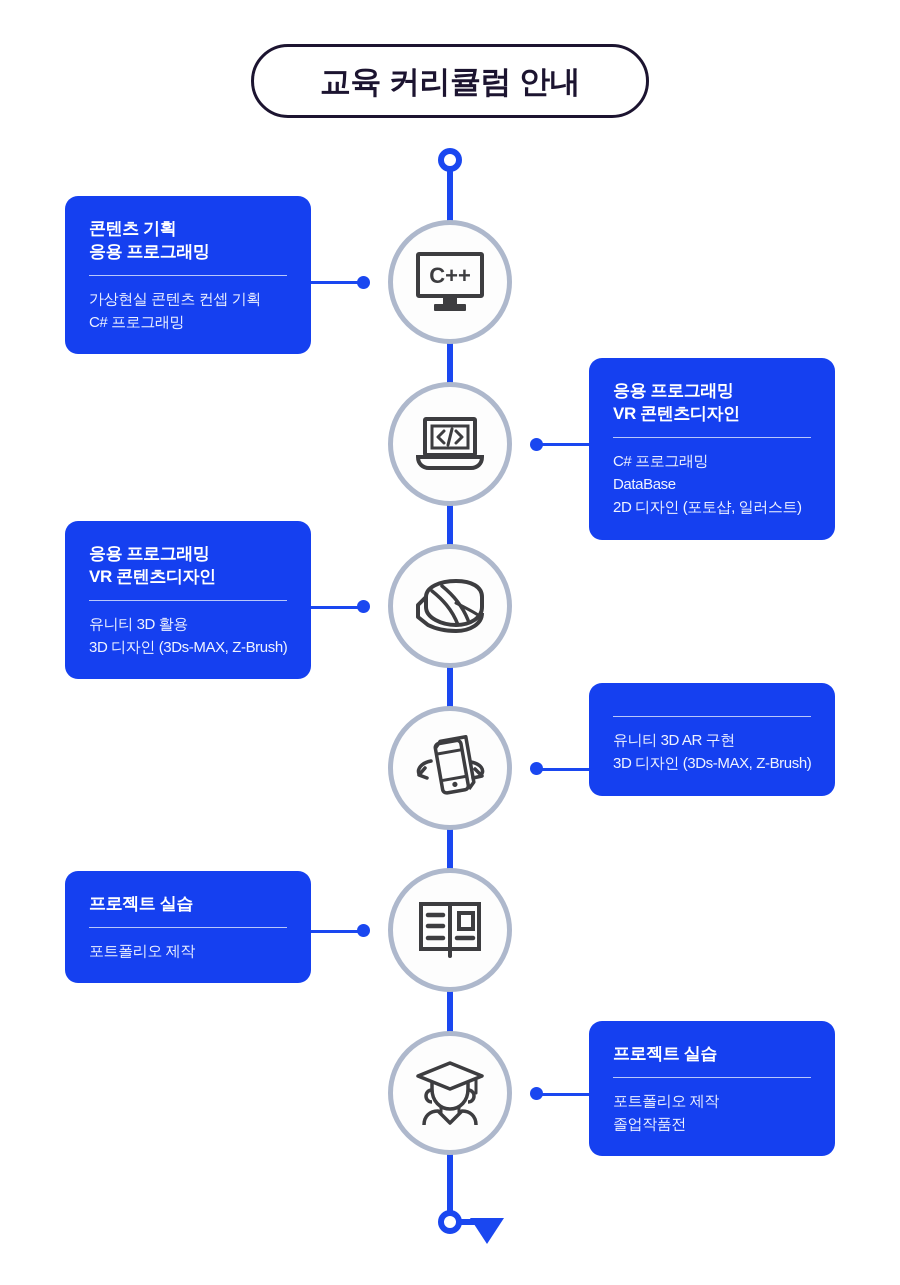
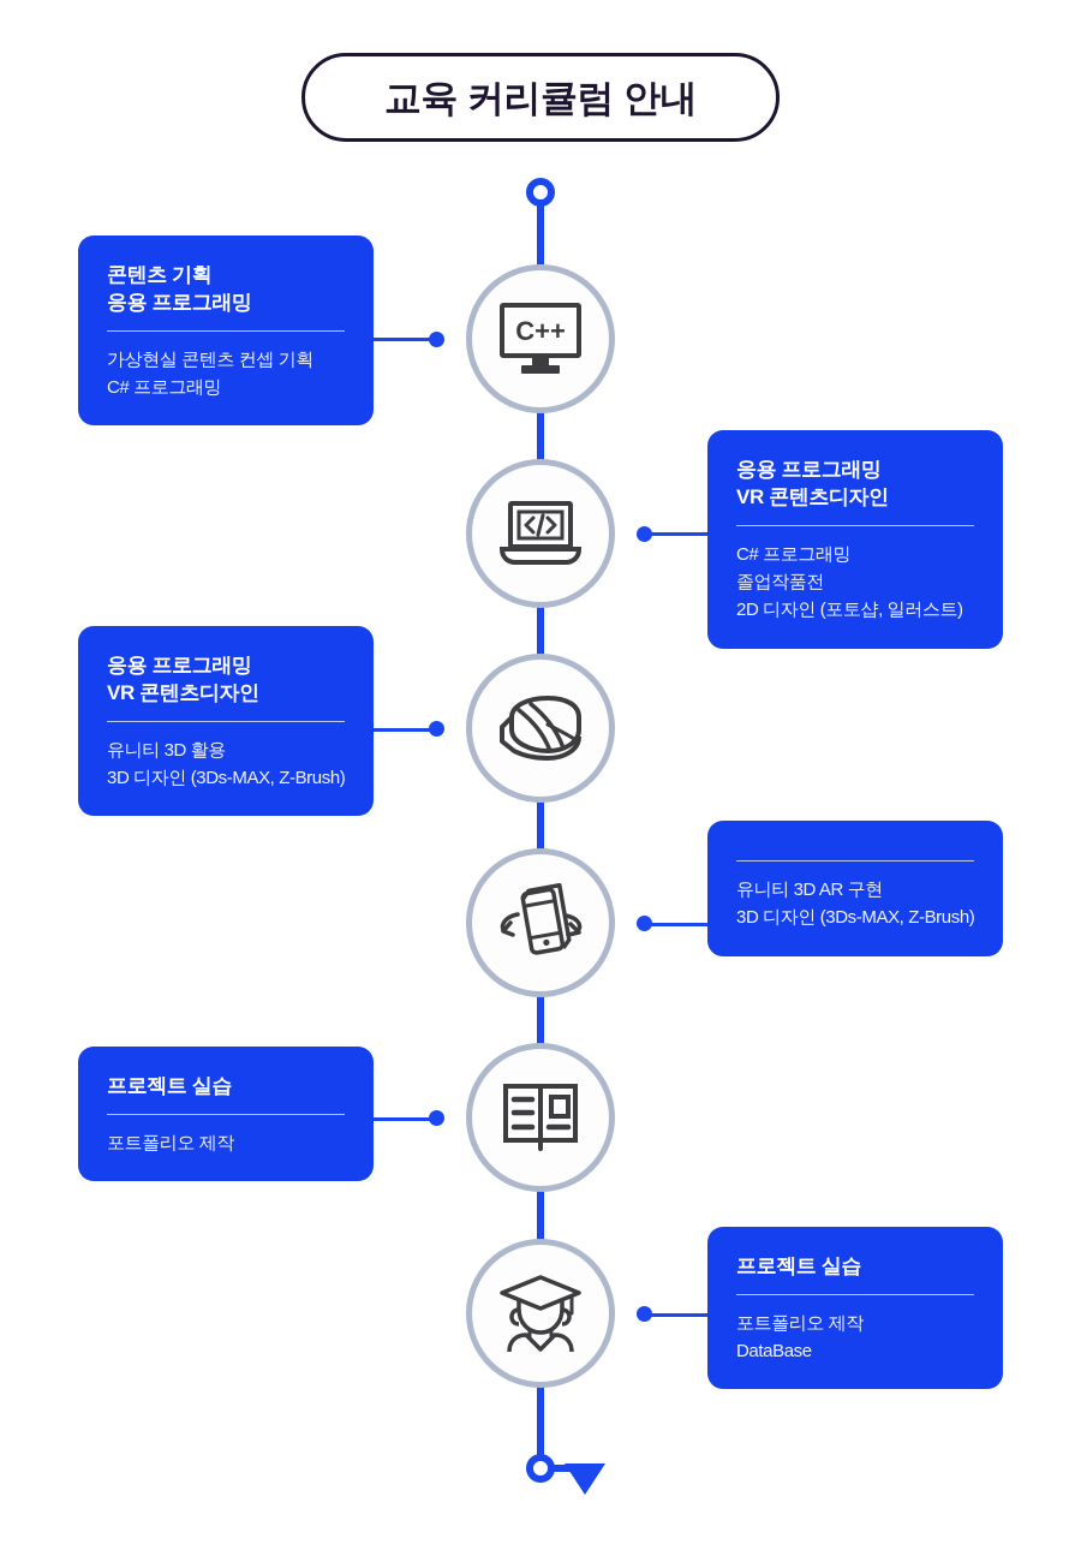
  교육 커리큘럼 안내
  C++
  콘텐츠 기획
  응용 프로그래밍
  가상현실 콘텐츠 컨셉 기획
  C# 프로그래밍
  응용 프로그래밍
  VR 콘텐츠디자인
  C# 프로그래밍
- DataBase
+ 졸업작품전
  2D 디자인 (포토샵, 일러스트)
  응용 프로그래밍
  VR 콘텐츠디자인
  유니티 3D 활용
  3D 디자인 (3Ds-MAX, Z-Brush)
  유니티 3D AR 구현
  3D 디자인 (3Ds-MAX, Z-Brush)
  프로젝트 실습
  포트폴리오 제작
  프로젝트 실습
  포트폴리오 제작
- 졸업작품전
+ DataBase
